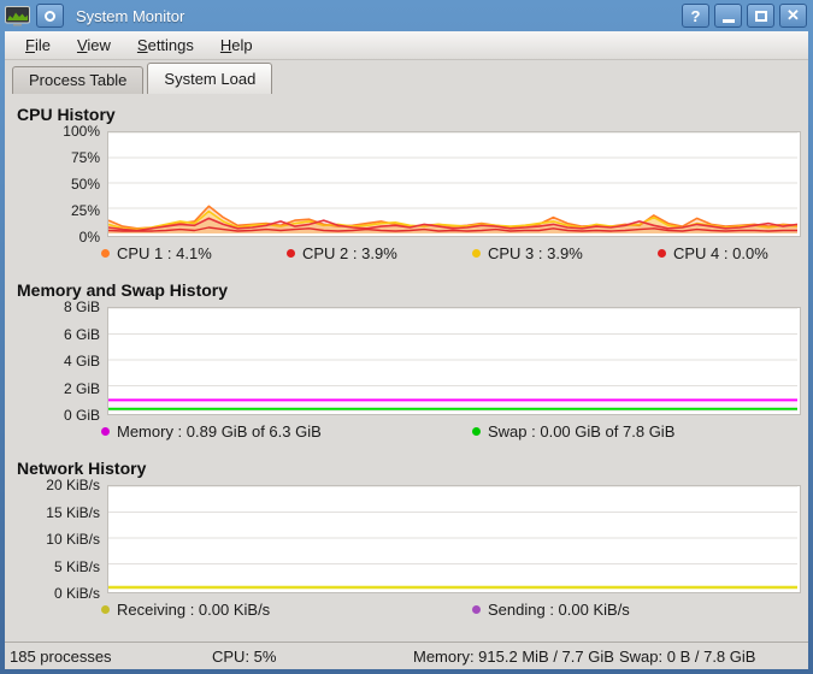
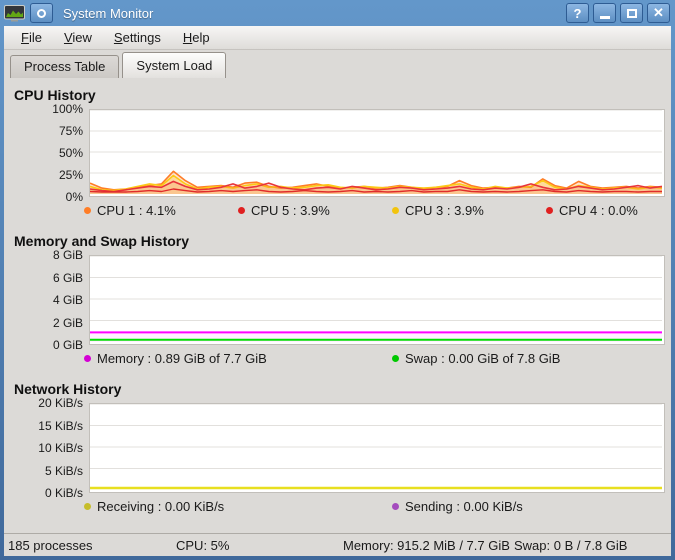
  System Monitor
  ?
  ✕
  File
  View
  Settings
  Help
  Process Table
  System Load
  CPU History
  100%
  75%
  50%
  25%
  0%
  CPU 1 : 4.1%
- CPU 2 : 3.9%
+ CPU 5 : 3.9%
  CPU 3 : 3.9%
  CPU 4 : 0.0%
  Memory and Swap History
  8 GiB
  6 GiB
  4 GiB
  2 GiB
  0 GiB
- Memory : 0.89 GiB of 6.3 GiB
+ Memory : 0.89 GiB of 7.7 GiB
  Swap : 0.00 GiB of 7.8 GiB
  Network History
  20 KiB/s
  15 KiB/s
  10 KiB/s
  5 KiB/s
  0 KiB/s
  Receiving : 0.00 KiB/s
  Sending : 0.00 KiB/s
  185 processes
  CPU: 5%
  Memory: 915.2 MiB / 7.7 GiB
  Swap: 0 B / 7.8 GiB
